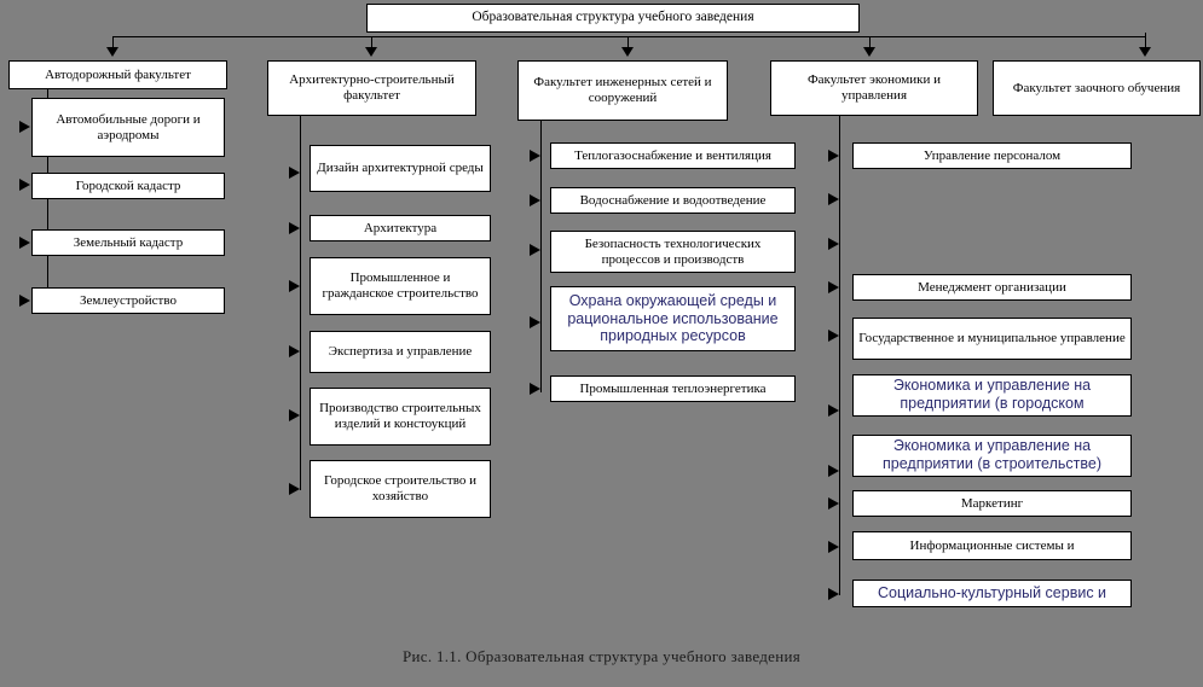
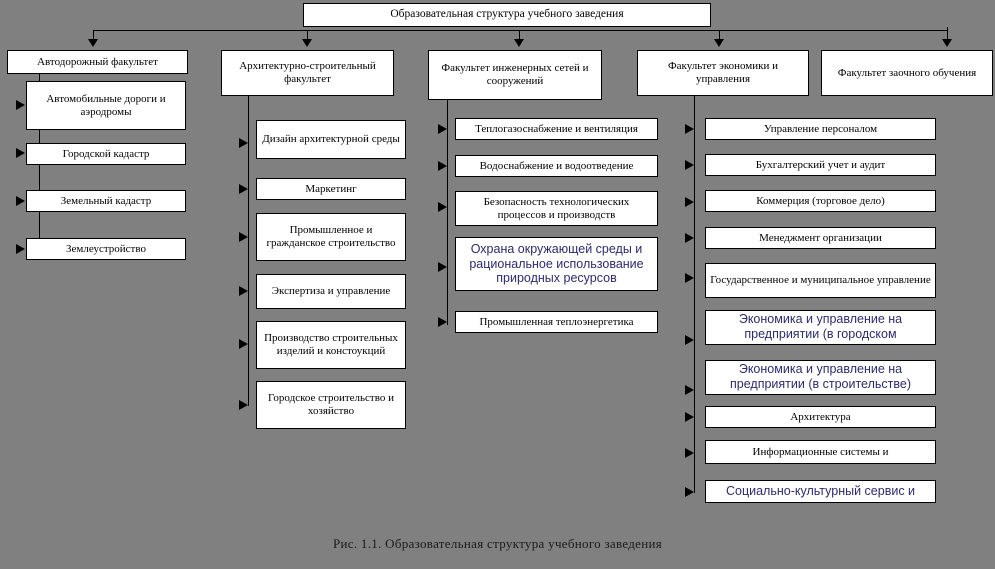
  Образовательная структура учебного заведения
  Автодорожный факультет
  Автомобильные дороги и аэродромы
  Городской кадастр
  Земельный кадастр
  Землеустройство
  Архитектурно-строительный факультет
  Дизайн архитектурной среды
- Архитектура
+ Маркетинг
  Промышленное и гражданское строительство
  Экспертиза и управление
  Производство строительных изделий и констоукций
  Городское строительство и хозяйство
  Факультет инженерных сетей и сооружений
  Теплогазоснабжение и вентиляция
  Водоснабжение и водоотведение
  Безопасность технологических процессов и производств
  Охрана окружающей среды и рациональное использование природных ресурсов
  Промышленная теплоэнергетика
  Факультет экономики и управления
  Управление персоналом
+ Бухгалтерский учет и аудит
+ Коммерция (торговое дело)
  Менеджмент организации
  Государственное и муниципальное управление
  Экономика и управление на предприятии (в городском
  Экономика и управление на предприятии (в строительстве)
- Маркетинг
+ Архитектура
  Информационные системы и
  Социально-культурный сервис и
  Факультет заочного обучения
  Рис. 1.1. Образовательная структура учебного заведения
